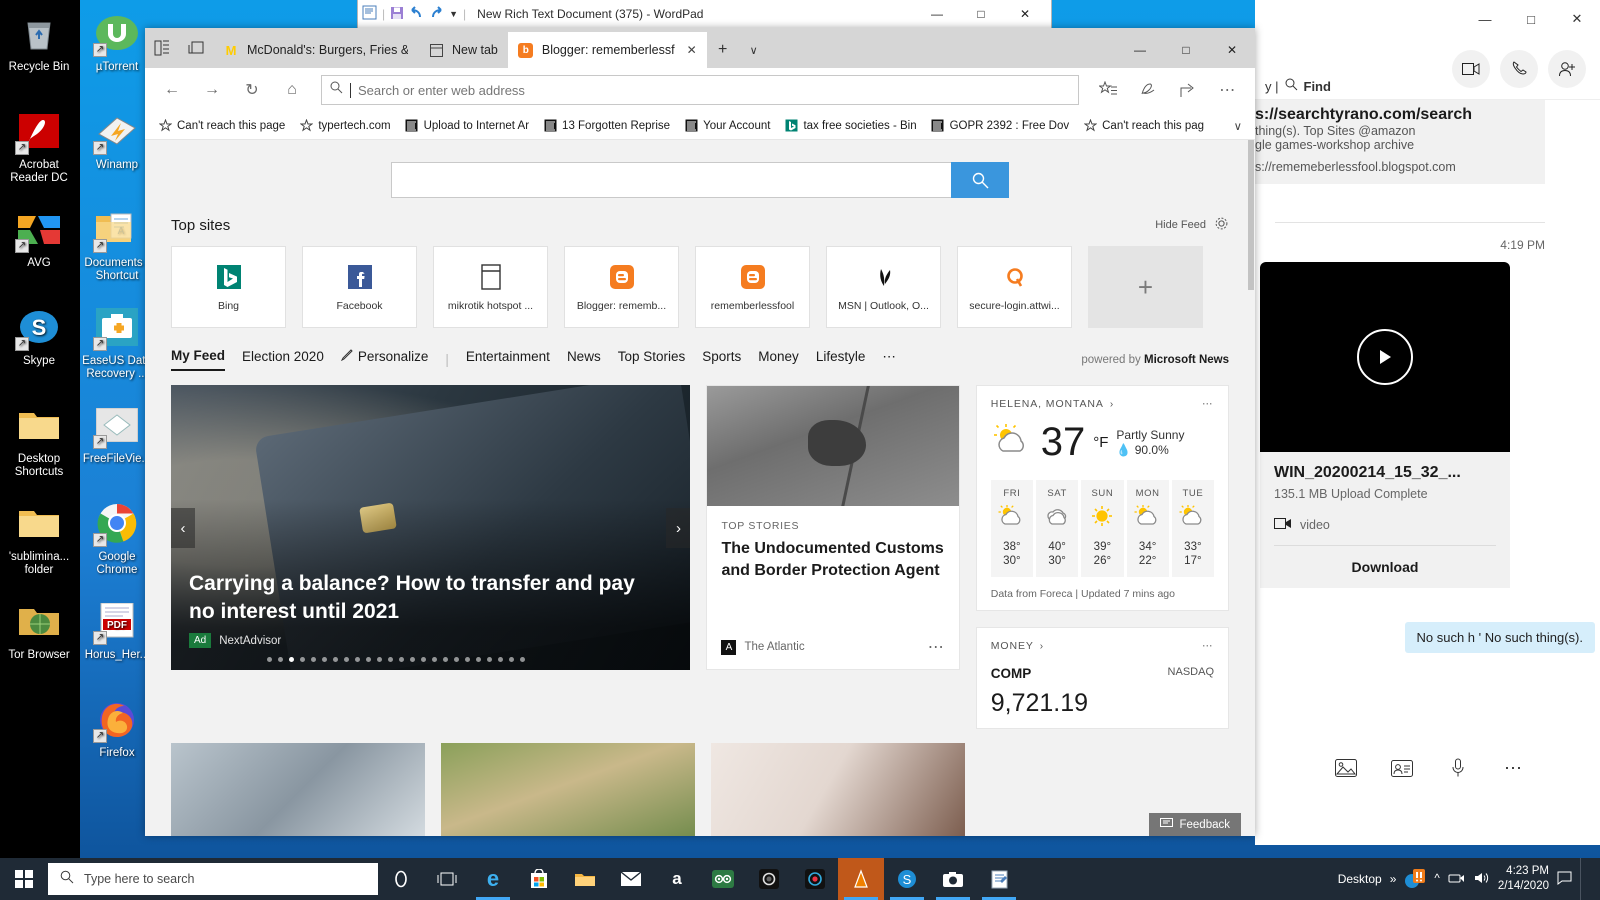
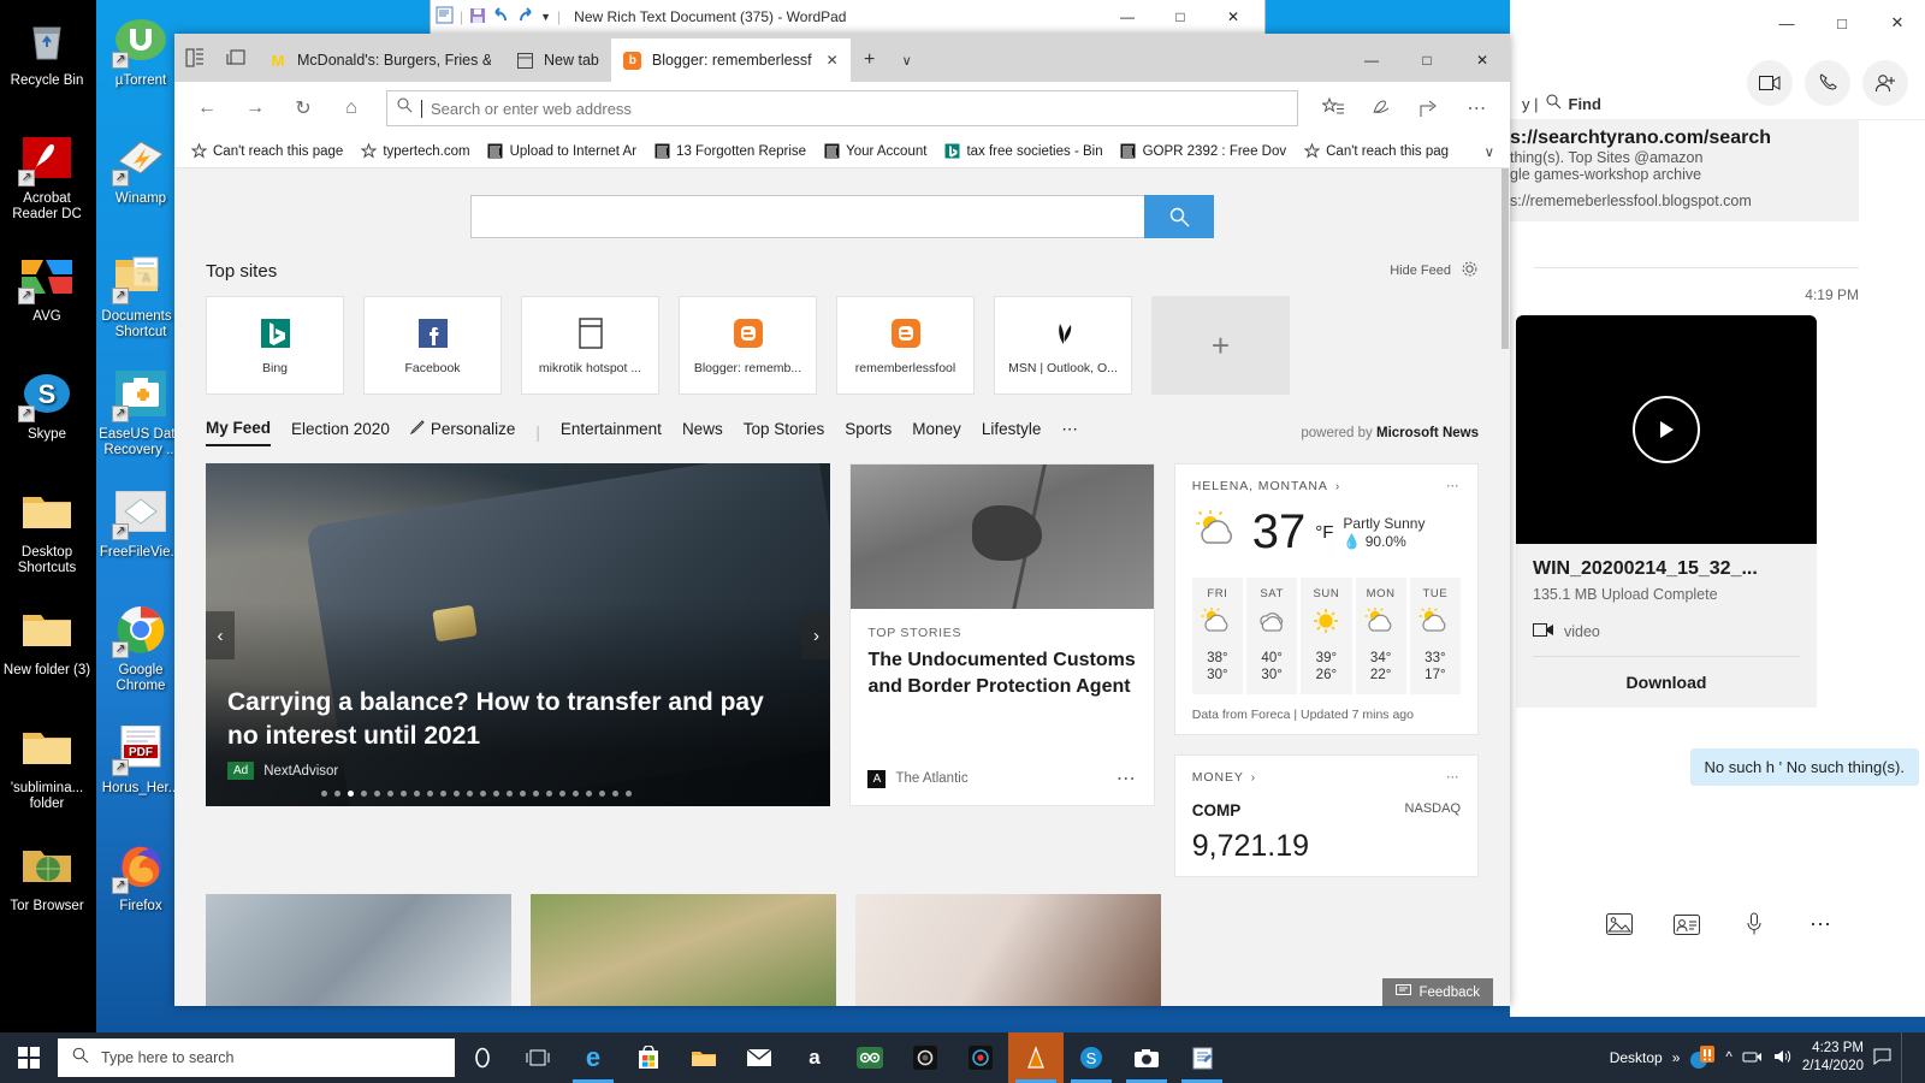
  Recycle Bin
  ↗
  Acrobat Reader DC
  ↗
  AVG
  S
  ↗
  Skype
  Desktop Shortcuts
+ New folder (3)
  'sublimina... folder
  Tor Browser
  ↗
  µTorrent
  ↗
  Winamp
  A
  ↗
  Documents Shortcut
  ↗
  EaseUS Dat Recovery ..
  ↗
  FreeFileVie.
  ↗
  Google Chrome
  PDF
  ↗
  Horus_Her.
  ↗
  Firefox
  —
  □
  ✕
  y |
  Find
  s://searchtyrano.com/search
  thing(s). Top Sites @amazon
  gle games-workshop archive
  s://rememeberlessfool.blogspot.com
  4:19 PM
  WIN_20200214_15_32_...
  135.1 MB Upload Complete
  video
  Download
  No such h ' No such thing(s).
  ⋯
  |
  ▼
  |
  New Rich Text Document (375) - WordPad
  —
  □
  ✕
  M
  McDonald's: Burgers, Fries &
  New tab
  b
  Blogger: rememberlessf
  ✕
  +
  ∨
  —
  □
  ✕
  ←
  →
  ↻
  ⌂
  Search or enter web address
  ⋯
  Can't reach this page
  typertech.com
  Upload to Internet Ar
  13 Forgotten Reprise
  Your Account
  tax free societies - Bin
  GOPR 2392 : Free Dov
  Can't reach this pag
  ∨
  Top sites
  Hide Feed
  Bing
  Facebook
  mikrotik hotspot ...
  Blogger: rememb...
  rememberlessfool
  MSN | Outlook, O...
- secure-login.attwi...
  +
  My Feed
  Election 2020
  Personalize
  |
  Entertainment
  News
  Top Stories
  Sports
  Money
  Lifestyle
  ⋯
  powered by Microsoft News
  ‹
  ›
  Carrying a balance? How to transfer and pay no interest until 2021
  Ad
  NextAdvisor
  TOP STORIES
  The Undocumented Customs and Border Protection Agent
  A
  The Atlantic
  ⋯
  HELENA, MONTANA
  ›
  ⋯
  37
  °F
  Partly Sunny
  💧 90.0%
  FRI
  38°
  30°
  SAT
  40°
  30°
  SUN
  39°
  26°
  MON
  34°
  22°
  TUE
  33°
  17°
  Data from Foreca | Updated 7 mins ago
  MONEY
  ›
  ⋯
  COMP
  NASDAQ
  9,721.19
  Feedback
  Type here to search
  e
  a
  S
  Desktop
  »
  ^
  4:23 PM
  2/14/2020
